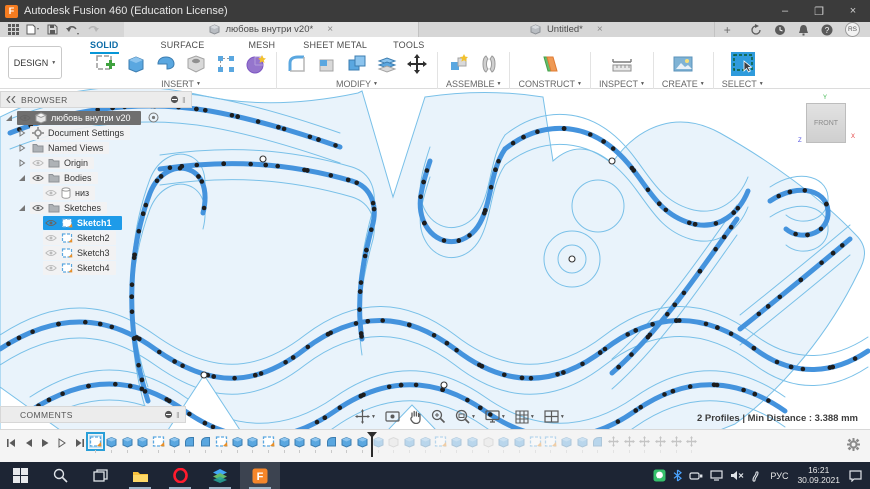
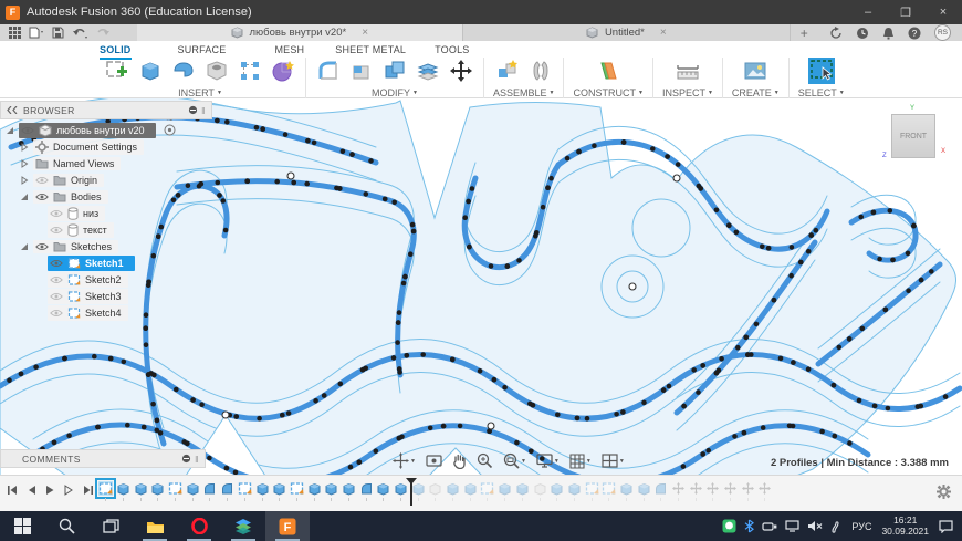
  F
- Autodesk Fusion 460 (Education License)
+ Autodesk Fusion 360 (Education License)
  –
  ❐
  ×
  любовь внутри v20*
  ×
  Untitled*
  ×
  +
  ?
- DESIGN
  SOLID
  SURFACE
  MESH
  SHEET METAL
  TOOLS
  INSERT
  MODIFY
  ASSEMBLE
  CONSTRUCT
  INSPECT
  CREATE
  SELECT
  BROWSER
  ‖
  любовь внутри v20
  Document Settings
  Named Views
  Origin
  Bodies
  низ
+ текст
  Sketches
  Sketch1
  Sketch2
  Sketch3
  Sketch4
  COMMENTS
  ‖
  2 Profiles | Min Distance : 3.388 mm
  F
  РУС
  16:21
  30.09.2021
